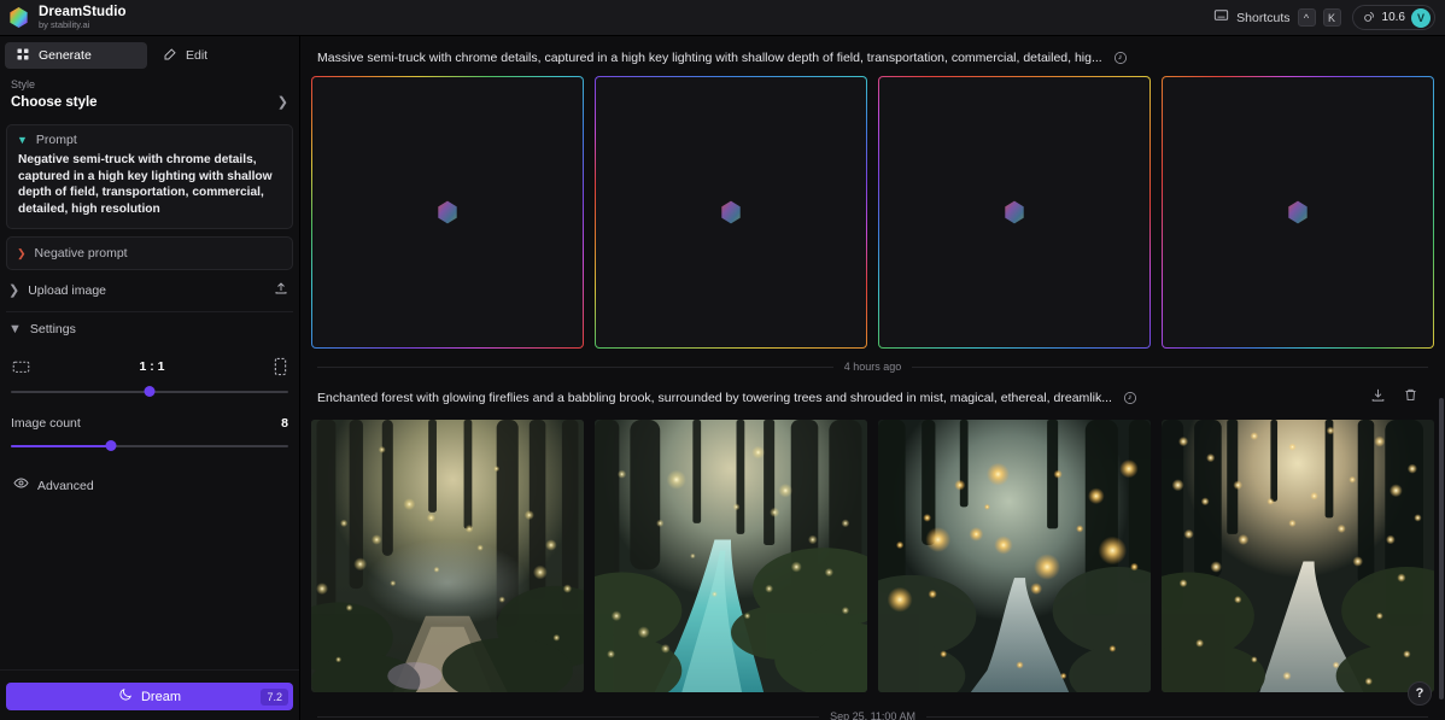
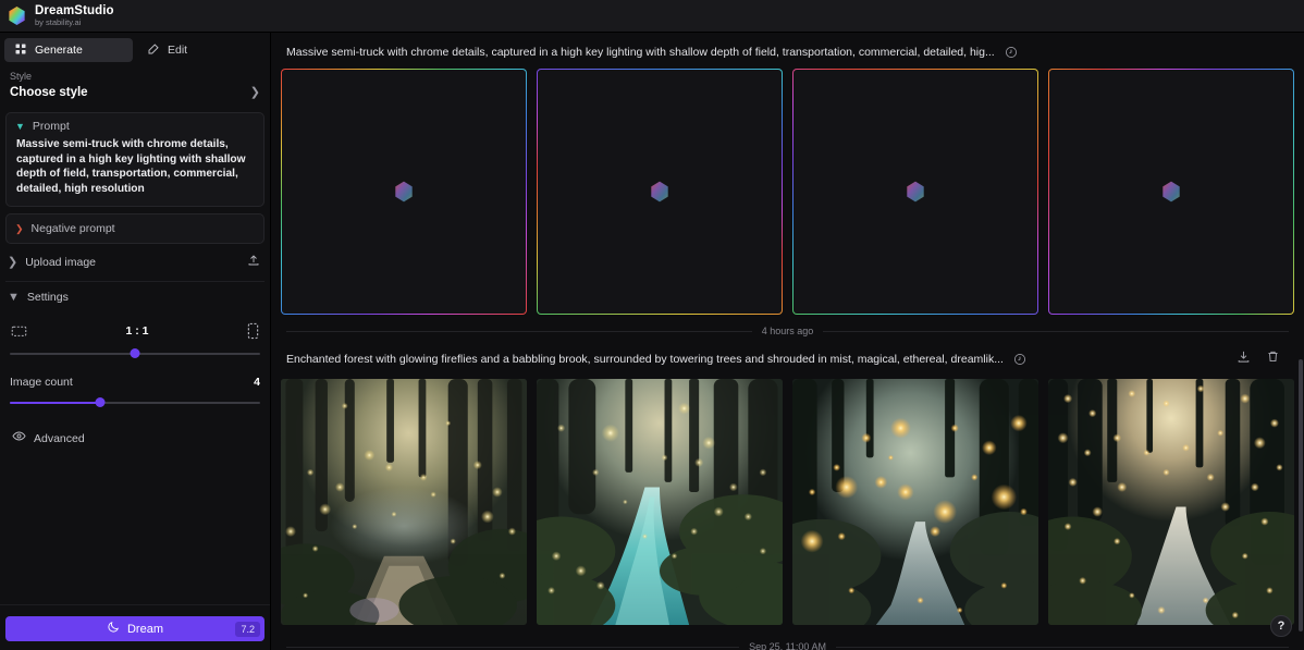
  DreamStudio
  by stability.ai
- Shortcuts
- ^
- K
- 10.6
- V
  Generate
  Edit
  Style
  Choose style
  ❯
  ▼
  Prompt
- Negative semi-truck with chrome details, captured in a high key lighting with shallow depth of field, transportation, commercial, detailed, high resolution
+ Massive semi-truck with chrome details, captured in a high key lighting with shallow depth of field, transportation, commercial, detailed, high resolution
  ❯
  Negative prompt
  ❯
  Upload image
  ▼
  Settings
  1 : 1
  Image count
- 8
+ 4
  Advanced
  Dream
  7.2
  Massive semi-truck with chrome details, captured in a high key lighting with shallow depth of field, transportation, commercial, detailed, hig...
  4 hours ago
  Enchanted forest with glowing fireflies and a babbling brook, surrounded by towering trees and shrouded in mist, magical, ethereal, dreamlik...
  Sep 25, 11:00 AM
  ?
